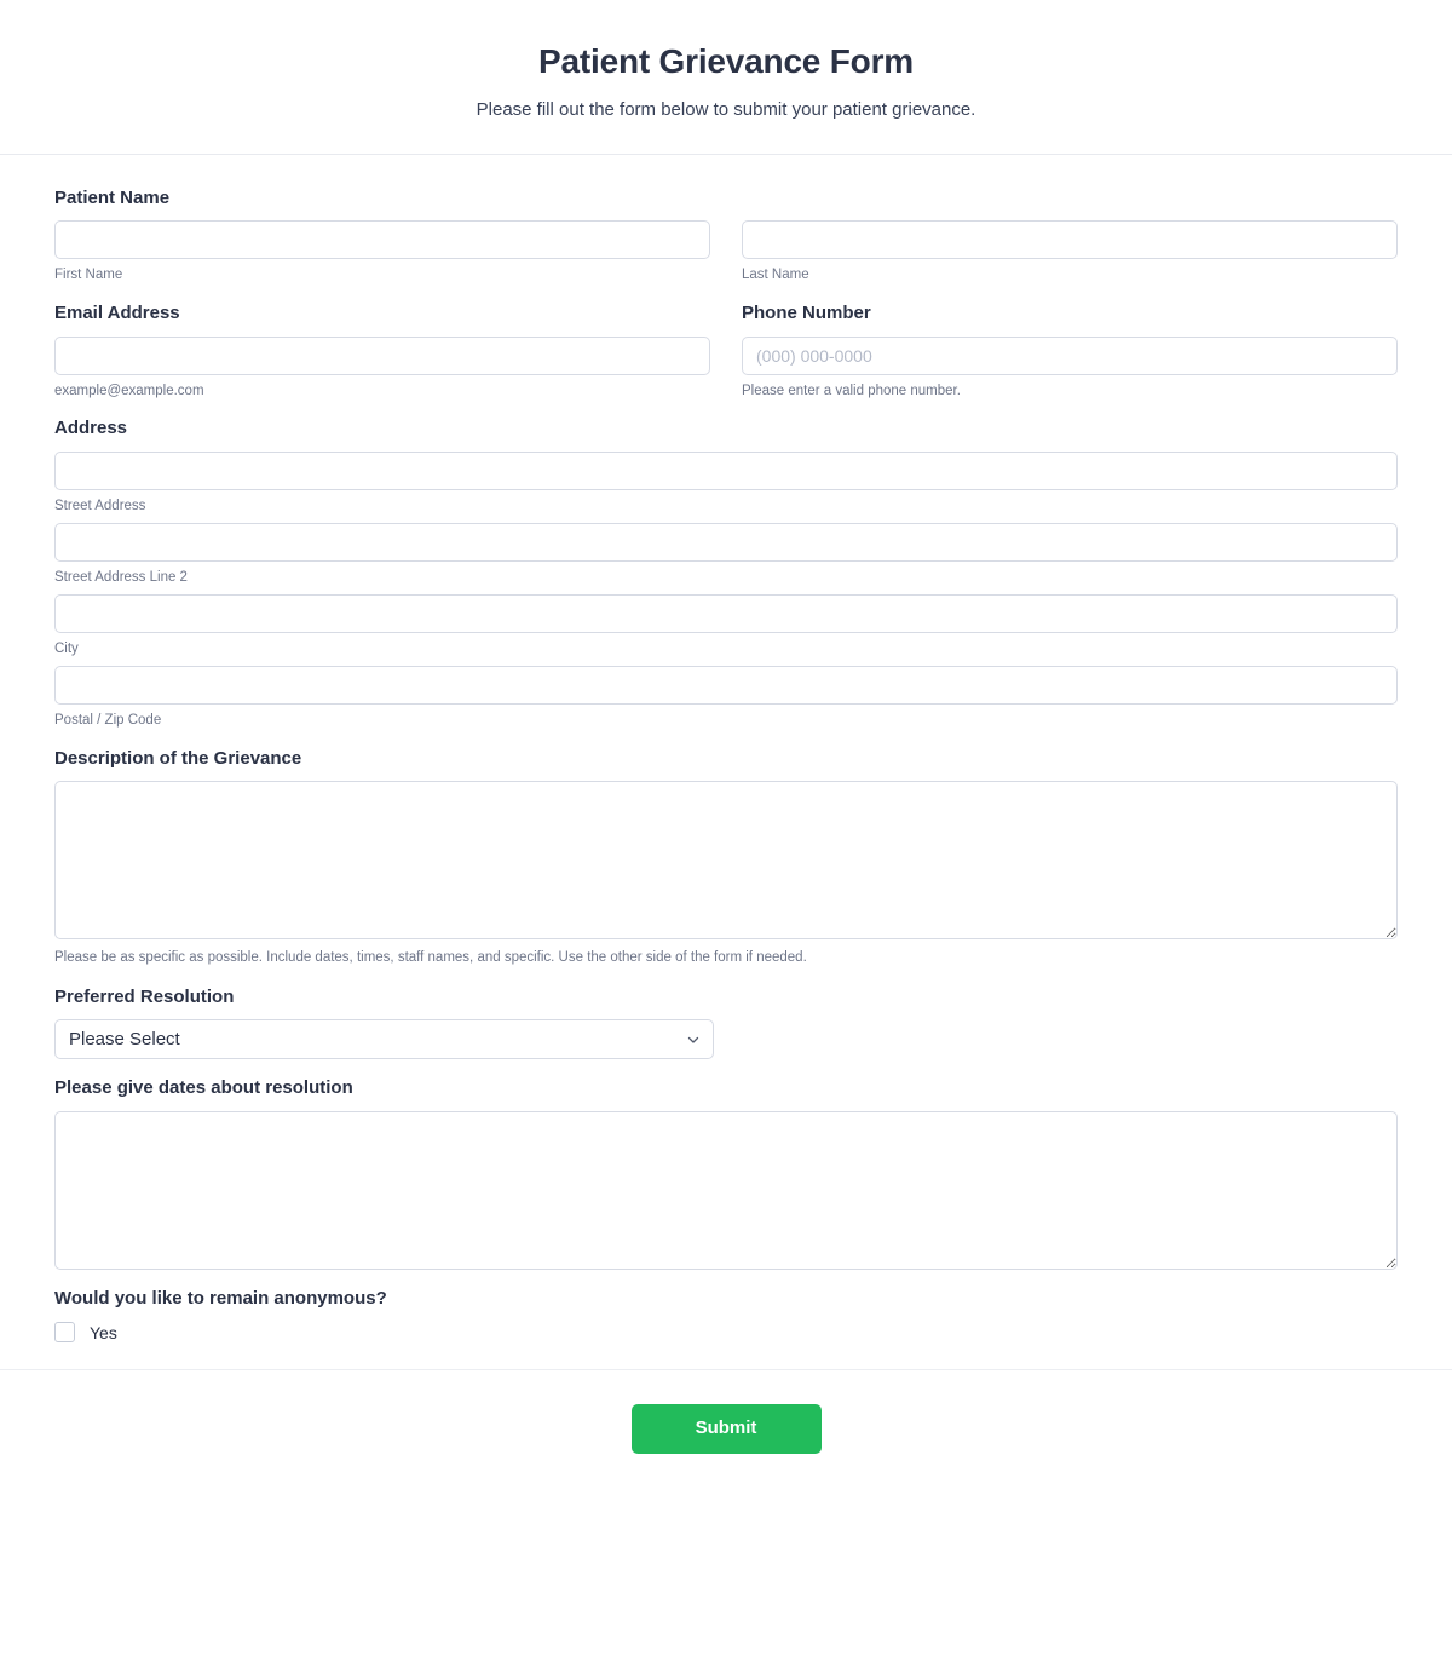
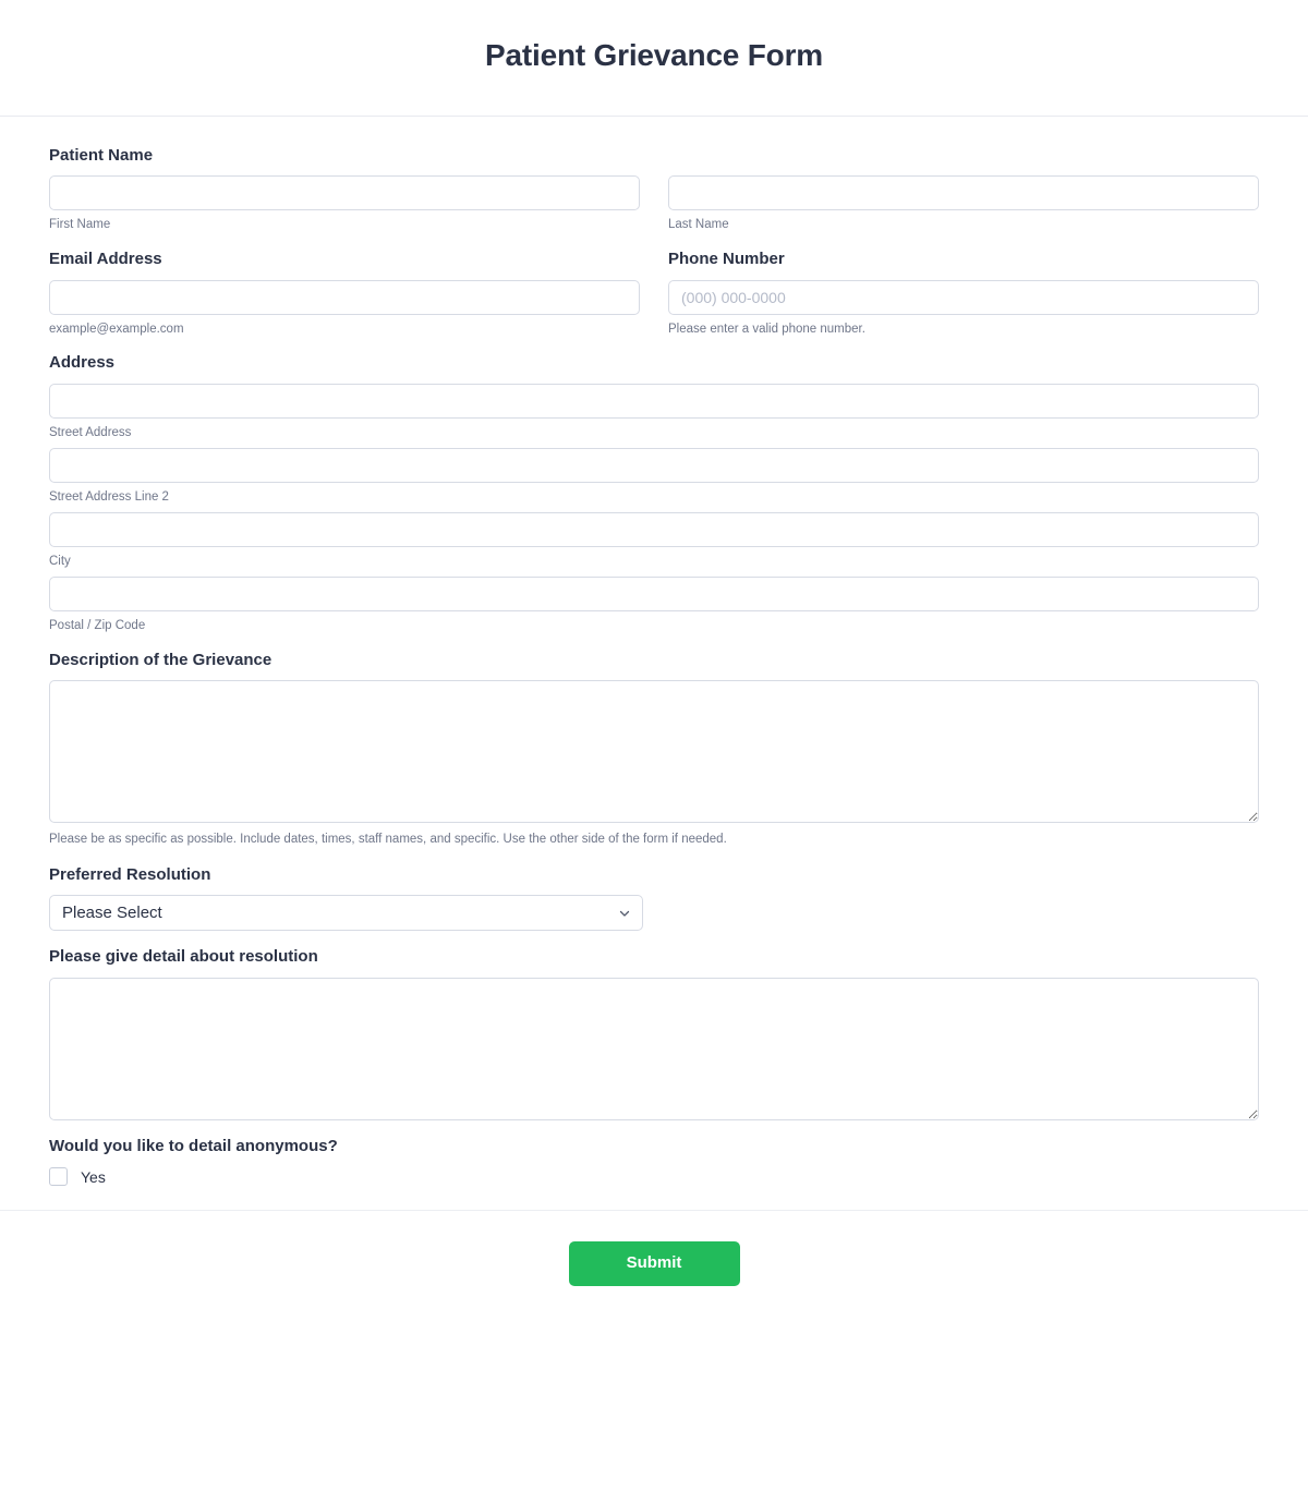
  Patient Grievance Form
- Please fill out the form below to submit your patient grievance.
  Patient Name
  First Name
  Last Name
  Email Address
  example@example.com
  Phone Number
  (000) 000-0000
  Please enter a valid phone number.
  Address
  Street Address
  Street Address Line 2
  City
  Postal / Zip Code
  Description of the Grievance
  Please be as specific as possible. Include dates, times, staff names, and specific. Use the other side of the form if needed.
  Preferred Resolution
  Please Select
- Please give dates about resolution
+ Please give detail about resolution
- Would you like to remain anonymous?
+ Would you like to detail anonymous?
  Yes
  Submit
